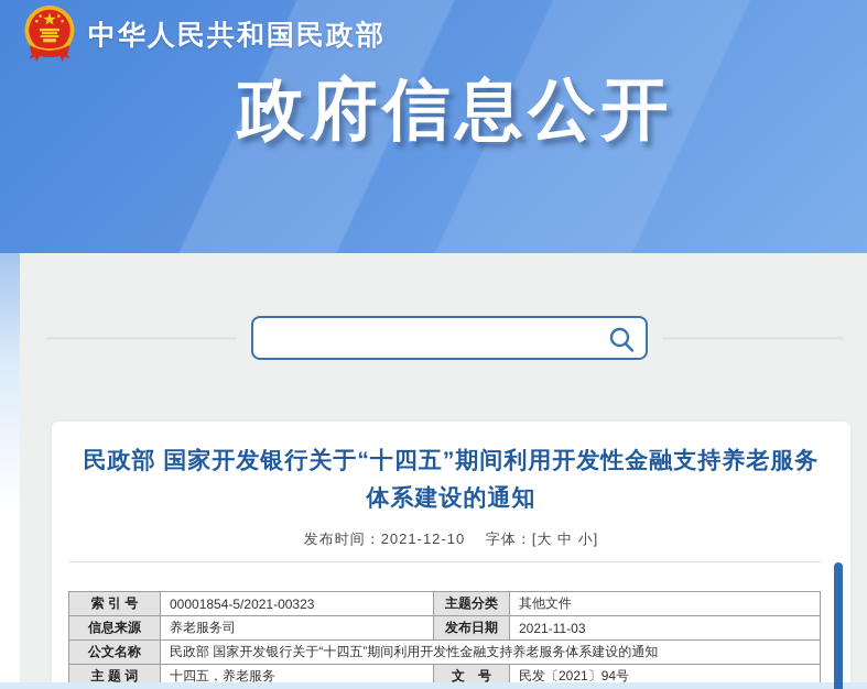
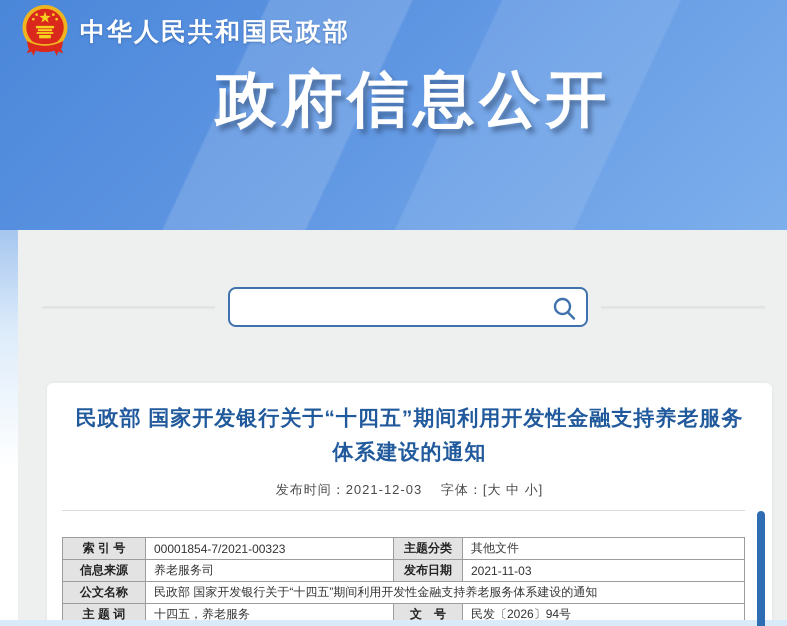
  中华人民共和国民政部
  政府信息公开
  民政部 国家开发银行关于“十四五”期间利用开发性金融支持养老服务体系建设的通知
- 发布时间：2021-12-10 字体：[大 中 小]
+ 发布时间：2021-12-03 字体：[大 中 小]
- 索 引 号	00001854-5/2021-00323	主题分类	其他文件
+ 索 引 号	00001854-7/2021-00323	主题分类	其他文件
  信息来源	养老服务司	发布日期	2021-11-03
  公文名称	民政部 国家开发银行关于“十四五”期间利用开发性金融支持养老服务体系建设的通知
- 主 题 词	十四五，养老服务	文 号	民发〔2021〕94号
+ 主 题 词	十四五，养老服务	文 号	民发〔2026〕94号
